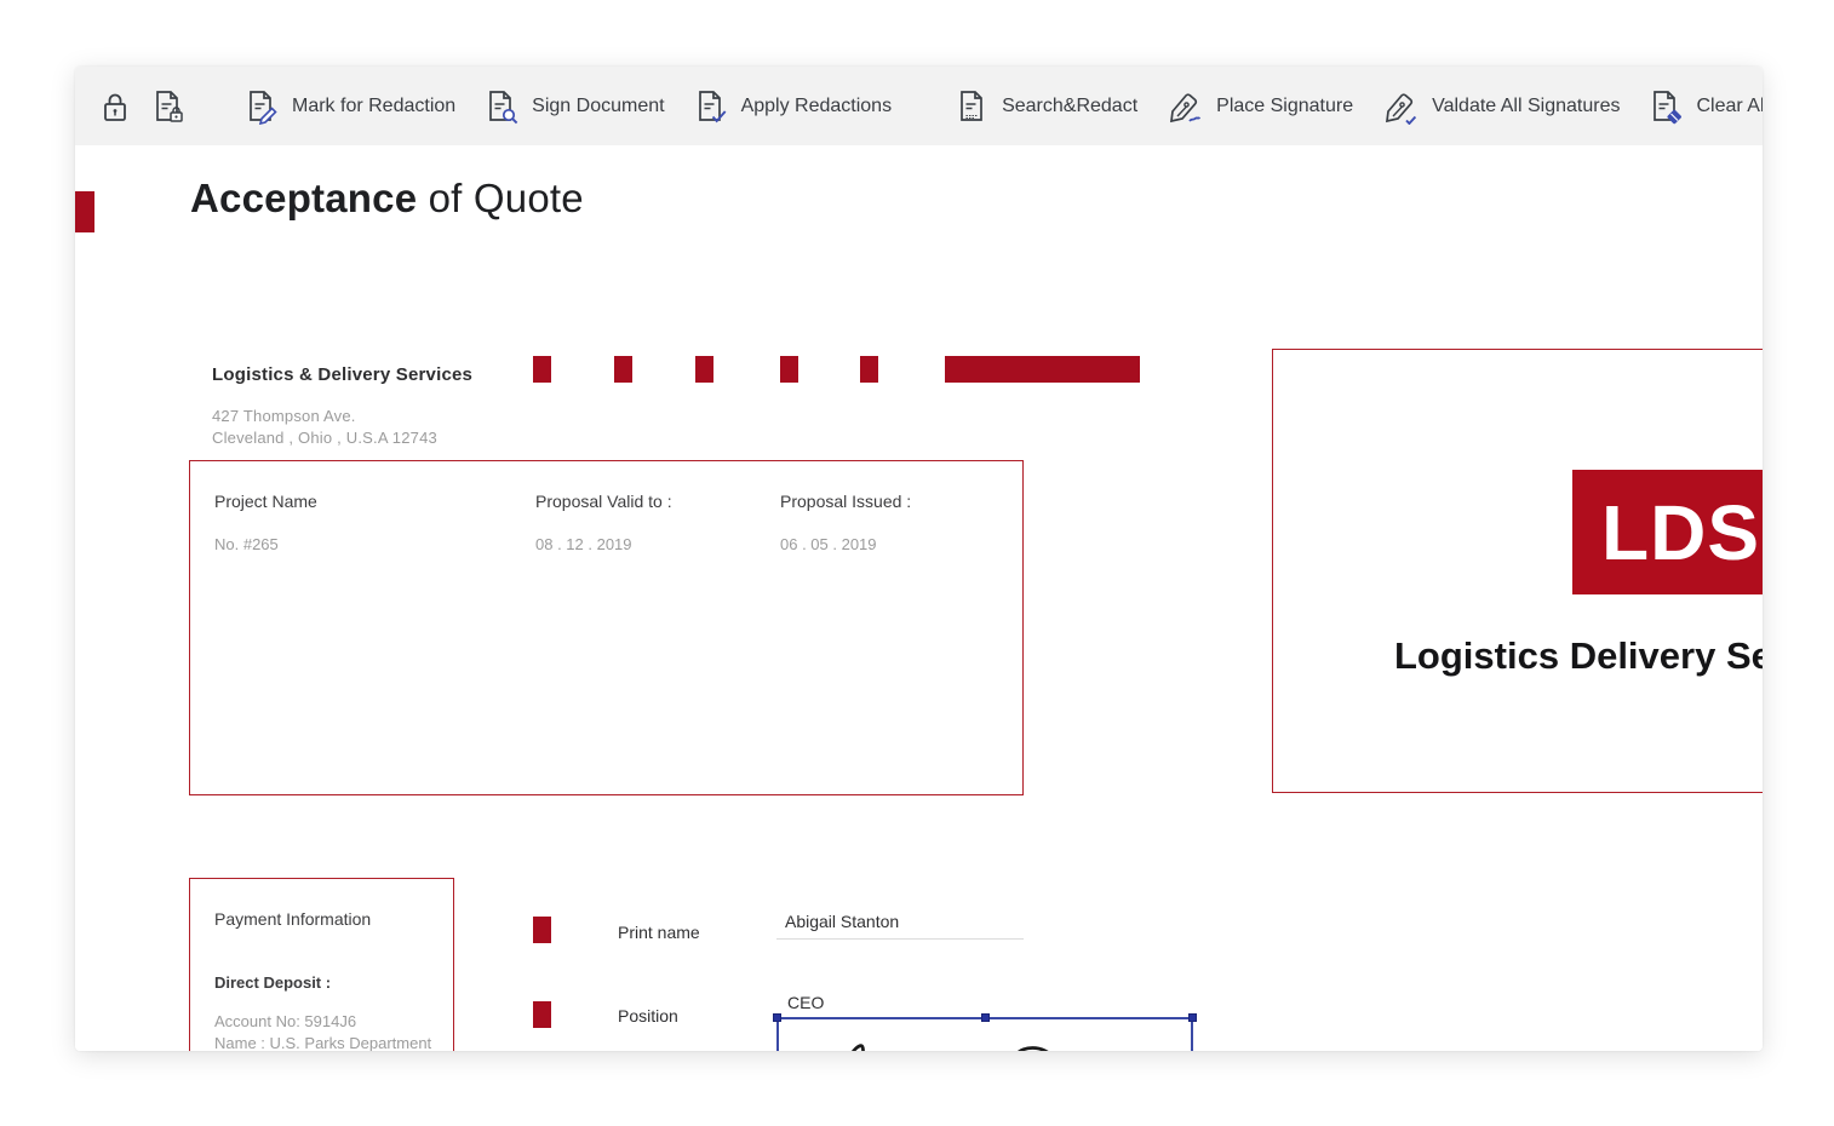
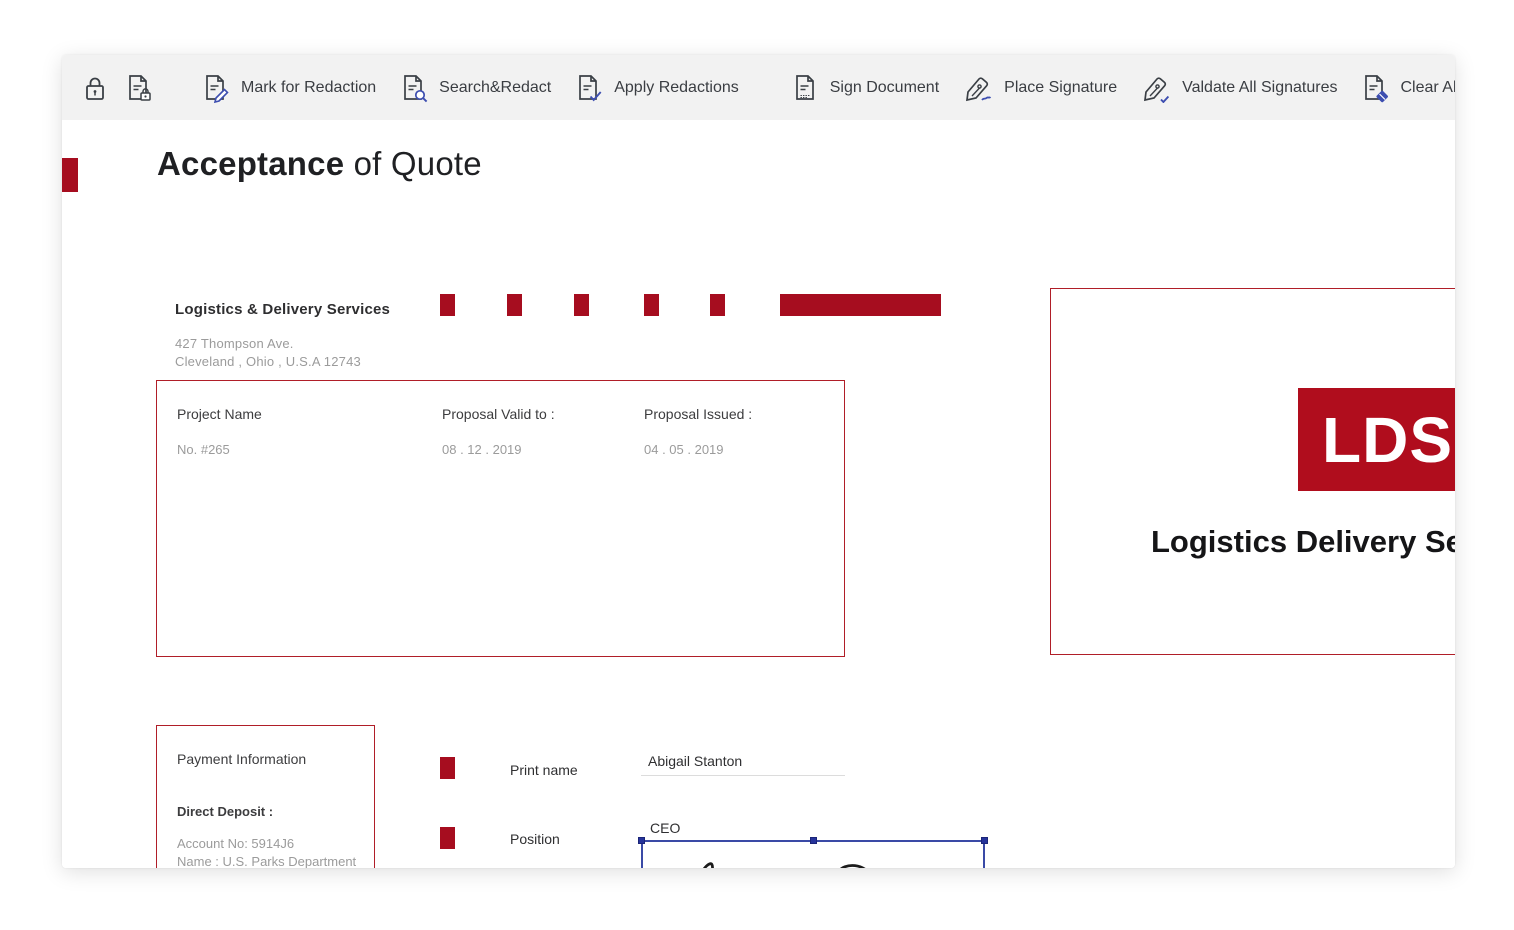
  Mark for Redaction
- Sign Document
+ Search&Redact
  Apply Redactions
- Search&Redact
+ Sign Document
  Place Signature
  Valdate All Signatures
  Acceptance of Quote
  Logistics & Delivery Services
  427 Thompson Ave.
  Cleveland , Ohio , U.S.A 12743
  Project Name
  Proposal Valid to :
  Proposal Issued :
  No. #265
  08 . 12 . 2019
- 06 . 05 . 2019
+ 04 . 05 . 2019
  Payment Information
  Direct Deposit :
  Account No: 5914J6
  Name : U.S. Parks Department
  Print name
  Position
  Abigail Stanton
  CEO
  LDS
  Logistics Delivery Se
